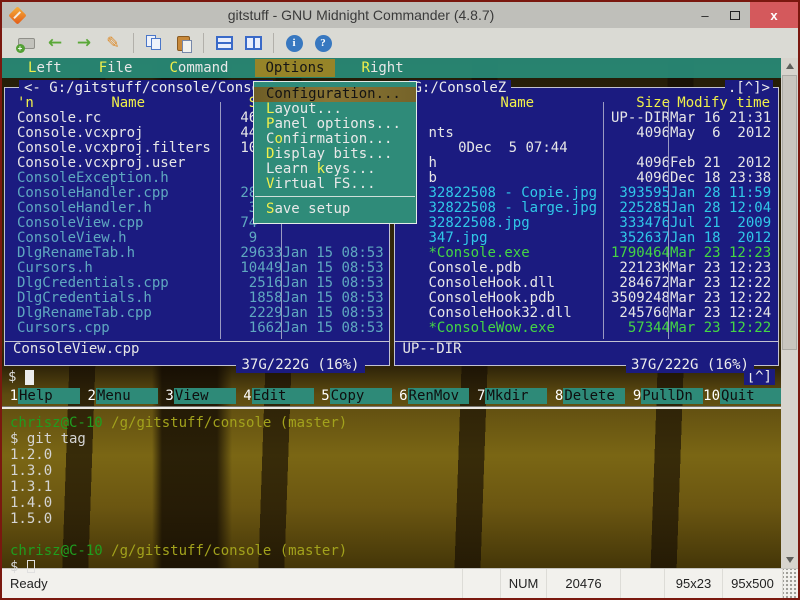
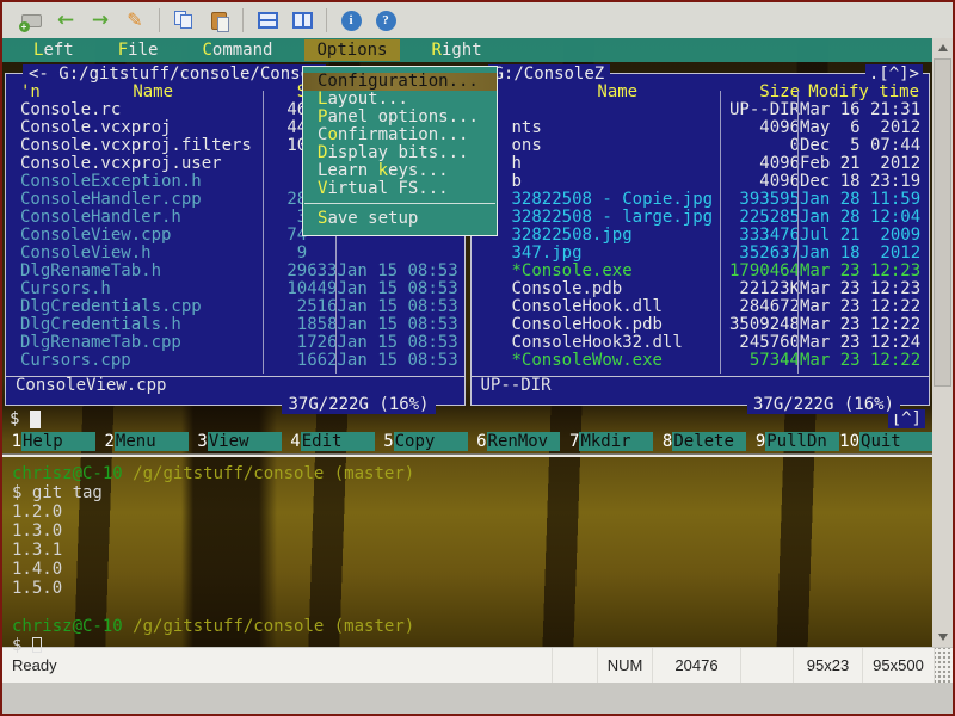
- gitstuff - GNU Midnight Commander (4.8.7)
- –
- x
  ←
  →
  ✎
  i
  ?
  Left
  File
  Command
  Options
  Right
  <- G:/gitstuff/console/Cons
  'n
  Name
  Console.rc
  Console.vcxproj
  Console.vcxproj.filters
  Console.vcxproj.user
  ConsoleException.h
  ConsoleHandler.cpp
  ConsoleHandler.h
  ConsoleView.cpp
  ConsoleView.h
  9
  DlgRenameTab.h
  29633
  Jan 15 08:53
  Cursors.h
  10449
  Jan 15 08:53
  DlgCredentials.cpp
  2516
  Jan 15 08:53
  DlgCredentials.h
  1858
  Jan 15 08:53
  DlgRenameTab.cpp
- 2229
+ 1726
  Jan 15 08:53
  Cursors.cpp
  1662
  Jan 15 08:53
  ConsoleView.cpp
  37G/222G (16%)
  G:/ConsoleZ
  .[^]>
  Name
  Size
  Modify time
  UP--DIR
  Mar 16 21:31
  nts
  4096
  May 6 2012
+ ons
  0
  Dec 5 07:44
  h
  4096
  Feb 21 2012
  b
  4096
- Dec 18 23:38
+ Dec 18 23:19
  32822508 - Copie.jpg
  393595
  Jan 28 11:59
  32822508 - large.jpg
  225285
  Jan 28 12:04
  32822508.jpg
  333476
  Jul 21 2009
  347.jpg
  352637
  Jan 18 2012
  *Console.exe
  1790464
  Mar 23 12:23
  Console.pdb
  22123K
  Mar 23 12:23
  ConsoleHook.dll
  284672
  Mar 23 12:22
  ConsoleHook.pdb
  3509248
  Mar 23 12:22
  ConsoleHook32.dll
  245760
  Mar 23 12:24
  *ConsoleWow.exe
  57344
  Mar 23 12:22
  UP--DIR
  37G/222G (16%)
  Configuration...
  Layout...
  Panel options...
  Confirmation...
  Display bits...
  Learn keys...
  Virtual FS...
  Save setup
  $
  [^]
  1
  Help
  2
  Menu
  3
  View
  4
  Edit
  5
  Copy
  6
  RenMov
  7
  Mkdir
  8
  Delete
  9
  PullDn
  10
  Quit
  chrisz@C-10 /g/gitstuff/console (master)
  $ git tag
  1.2.0
  1.3.0
  1.3.1
  1.4.0
  1.5.0
  chrisz@C-10 /g/gitstuff/console (master)
  $
  Ready
  NUM
  20476
  95x23
  95x500
